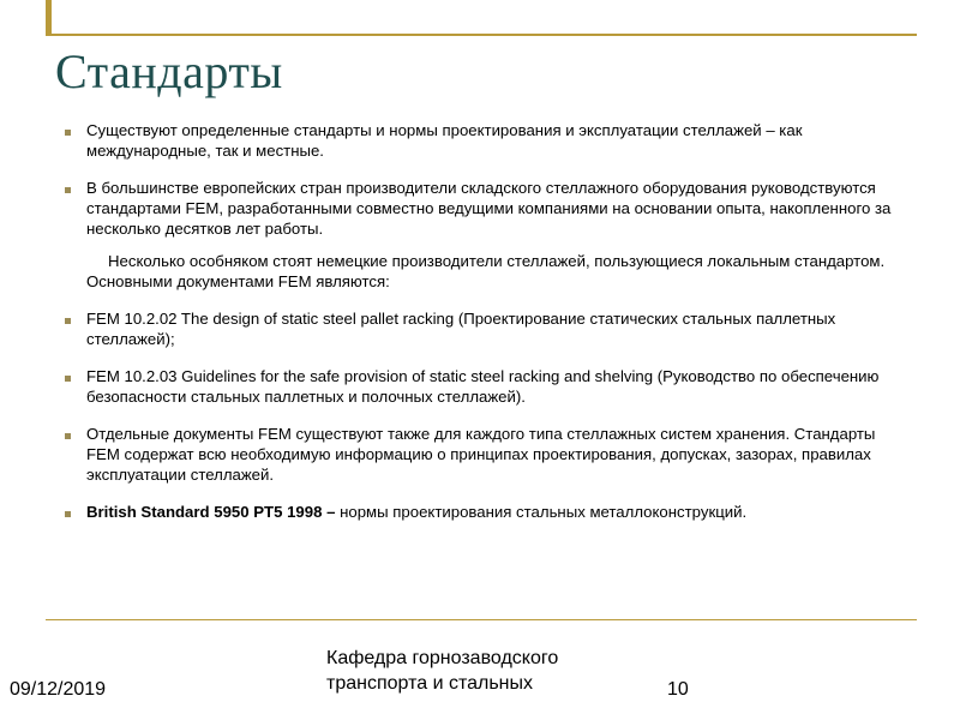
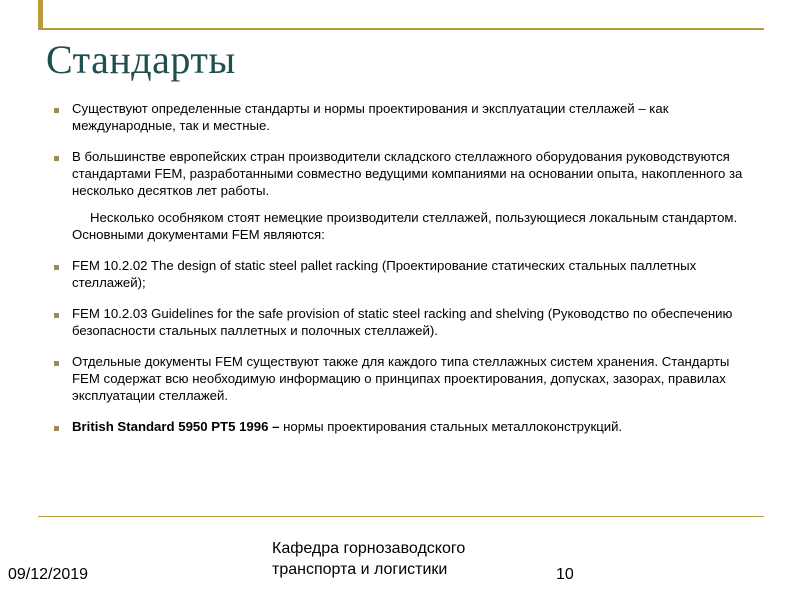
  Стандарты
  Существуют определенные стандарты и нормы проектирования и эксплуатации стеллажей – как международные, так и местные.
  В большинстве европейских стран производители складского стеллажного оборудования руководствуются стандартами FEM, разработанными совместно ведущими компаниями на основании опыта, накопленного за несколько десятков лет работы.
  Несколько особняком стоят немецкие производители стеллажей, пользующиеся локальным стандартом. Основными документами FEM являются:
  FEM 10.2.02 The design of static steel pallet racking (Проектирование статических стальных паллетных стеллажей);
  FEM 10.2.03 Guidelines for the safe provision of static steel racking and shelving (Руководство по обеспечению безопасности стальных паллетных и полочных стеллажей).
  Отдельные документы FEM существуют также для каждого типа стеллажных систем хранения. Стандарты FEM содержат всю необходимую информацию о принципах проектирования, допусках, зазорах, правилах эксплуатации стеллажей.
- British Standard 5950 PT5 1998 – нормы проектирования стальных металлоконструкций.
+ British Standard 5950 PT5 1996 – нормы проектирования стальных металлоконструкций.
  09/12/2019
- Кафедра горнозаводского транспорта и стальных
+ Кафедра горнозаводского транспорта и логистики
  10
